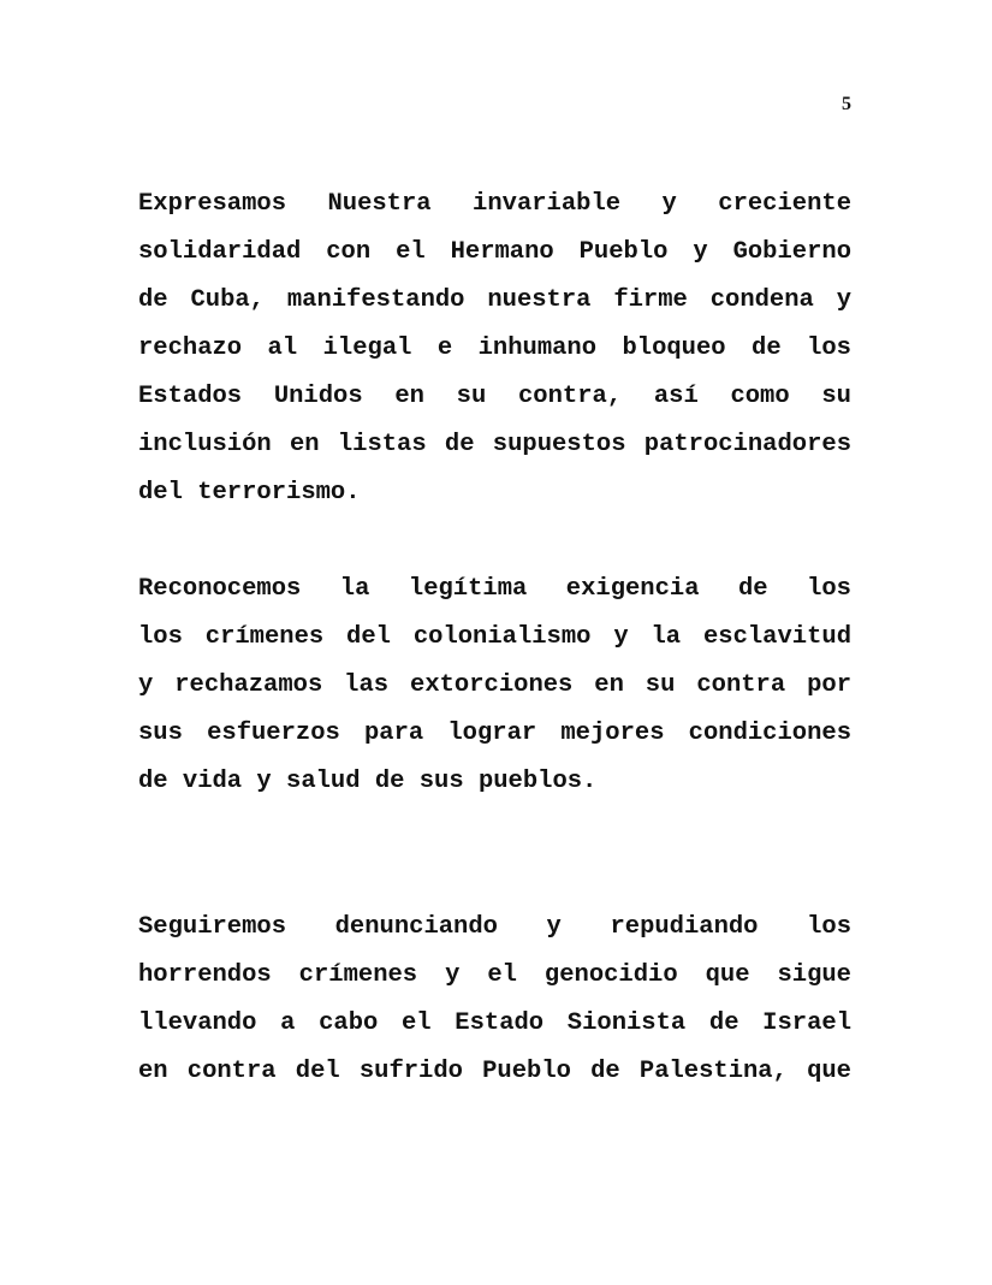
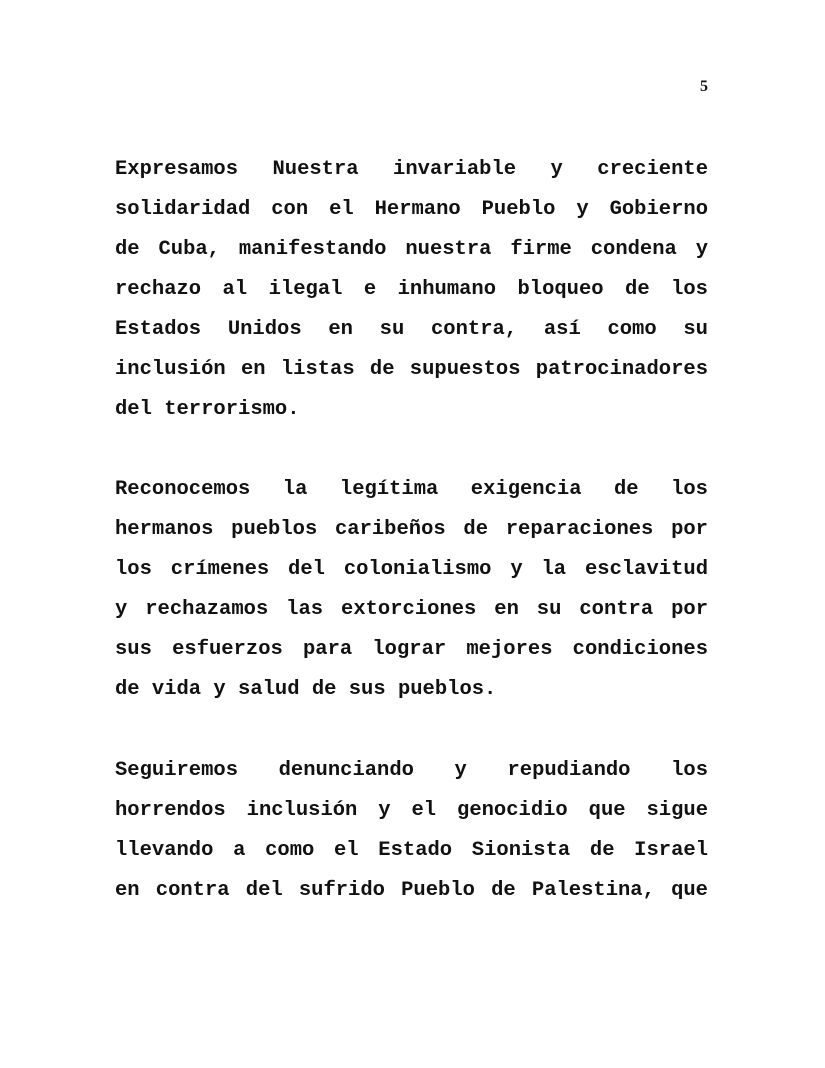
  5
  Expresamos Nuestra invariable y creciente
  solidaridad con el Hermano Pueblo y Gobierno
  de Cuba, manifestando nuestra firme condena y
  rechazo al ilegal e inhumano bloqueo de los
  Estados Unidos en su contra, así como su
  inclusión en listas de supuestos patrocinadores
  del terrorismo.
  Reconocemos la legítima exigencia de los
+ hermanos pueblos caribeños de reparaciones por
  los crímenes del colonialismo y la esclavitud
  y rechazamos las extorciones en su contra por
  sus esfuerzos para lograr mejores condiciones
  de vida y salud de sus pueblos.
  Seguiremos denunciando y repudiando los
- horrendos crímenes y el genocidio que sigue
+ horrendos inclusión y el genocidio que sigue
- llevando a cabo el Estado Sionista de Israel
+ llevando a como el Estado Sionista de Israel
  en contra del sufrido Pueblo de Palestina, que
